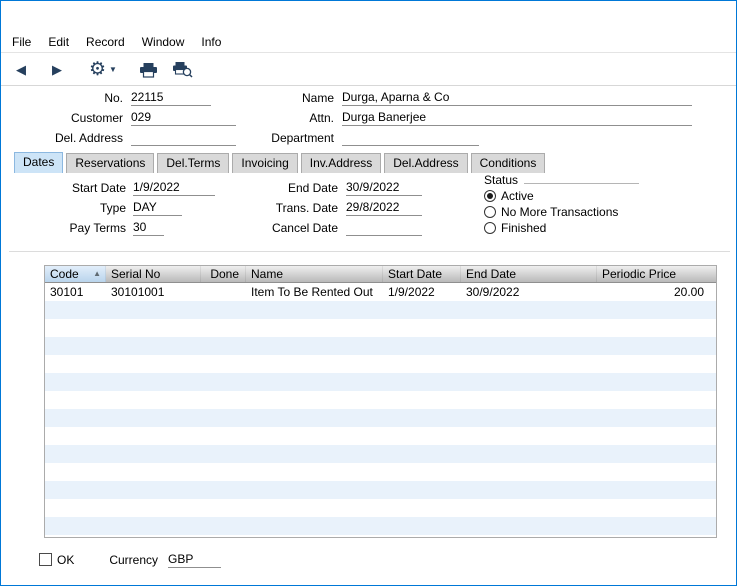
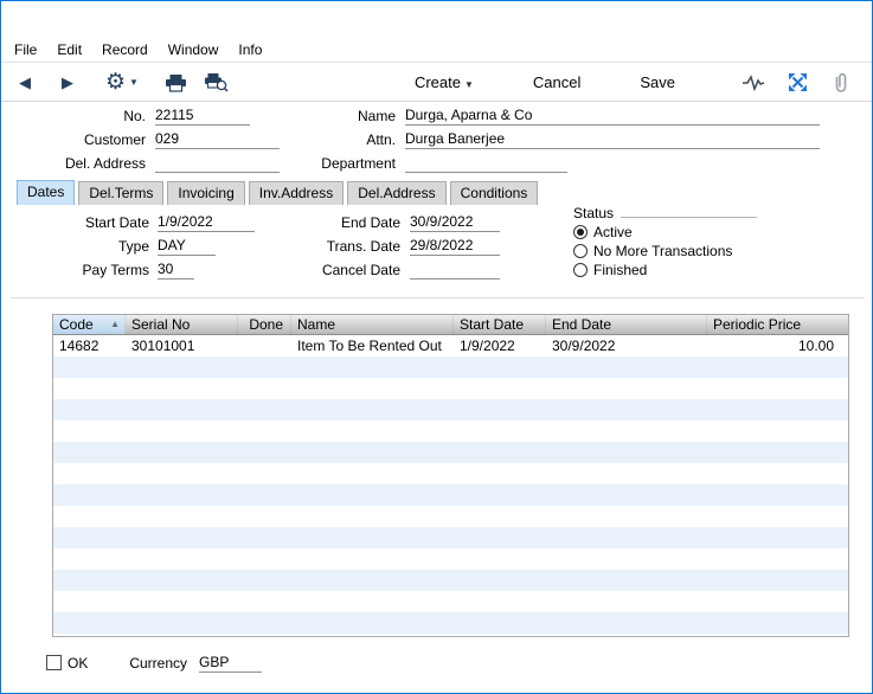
  File
  Edit
  Record
  Window
  Info
  ◀
  ▶
  ⚙
  ▼
+ Create ▼
+ Cancel
+ Save
  No.
  22115
  Customer
  029
  Del. Address
  Name
  Durga, Aparna & Co
  Attn.
  Durga Banerjee
  Department
  Dates
- Reservations
  Del.Terms
  Invoicing
  Inv.Address
  Del.Address
  Conditions
  Start Date
  1/9/2022
  Type
  DAY
  Pay Terms
  30
  End Date
  30/9/2022
  Trans. Date
  29/8/2022
  Cancel Date
  Status
  Active
  No More Transactions
  Finished
  Code
  ▲
  Serial No
  Done
  Name
  Start Date
  End Date
  Periodic Price
- 30101
+ 14682
  30101001
  Item To Be Rented Out
  1/9/2022
  30/9/2022
- 20.00
+ 10.00
  OK
  Currency
  GBP
